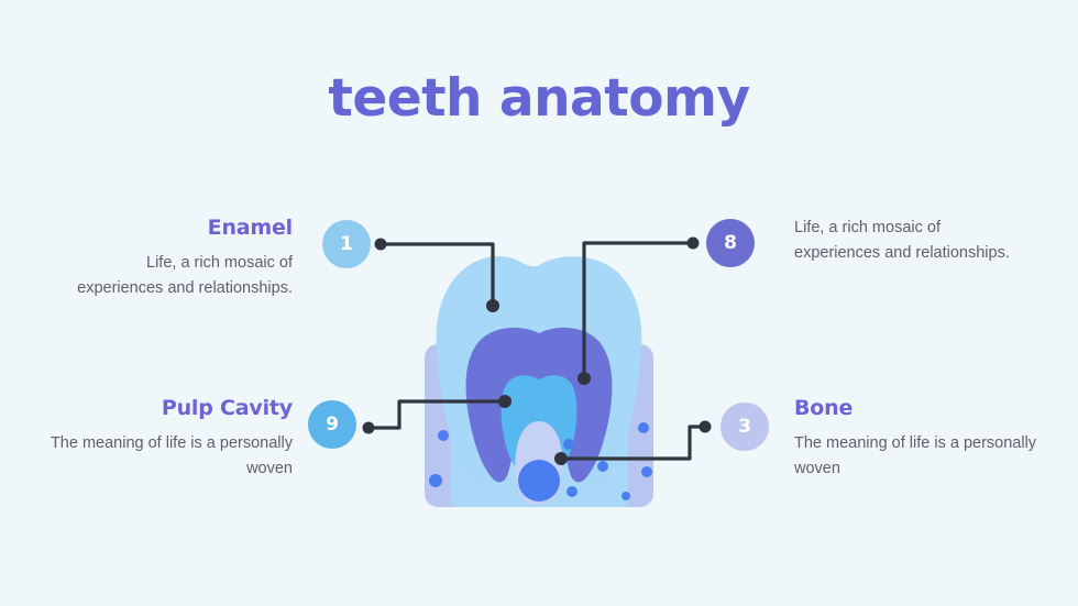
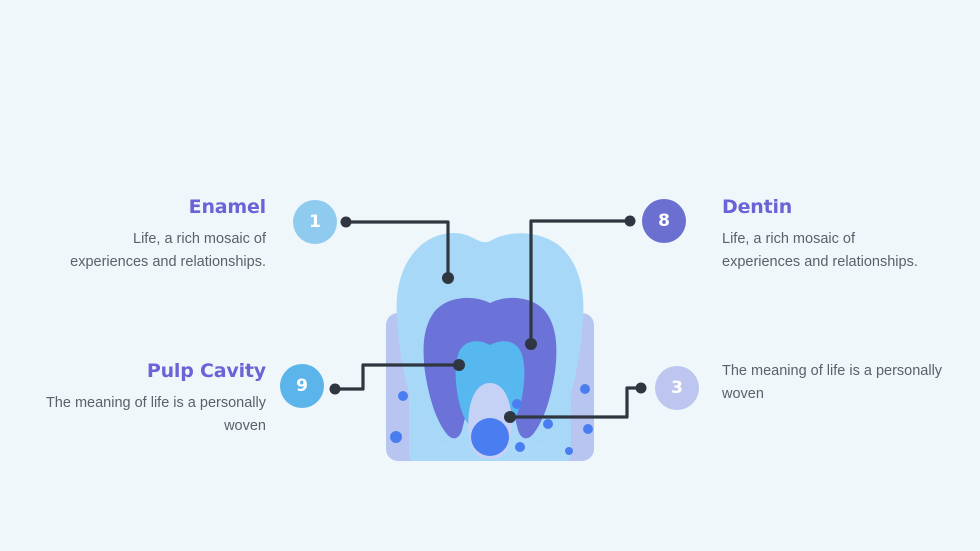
- teeth anatomy
  1
  8
  3
  9
  Enamel
  Life, a rich mosaic of experiences and relationships.
+ Dentin
  Life, a rich mosaic of experiences and relationships.
  Pulp Cavity
  The meaning of life is a personally woven
- Bone
  The meaning of life is a personally woven
